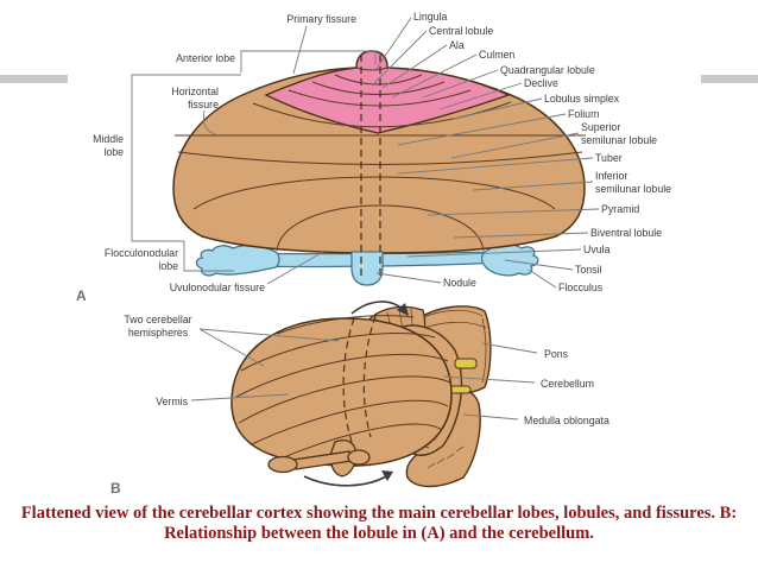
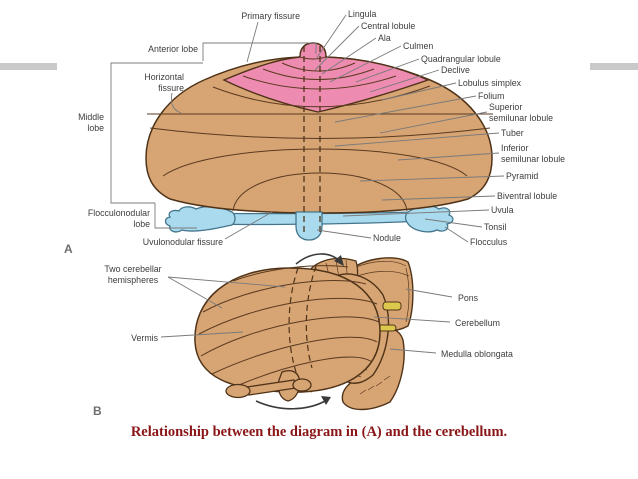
  Primary fissure
  Anterior lobe
  Horizontal
  fissure
  Middle
  lobe
  Flocculonodular
  lobe
  Uvulonodular fissure
  Lingula
  Central lobule
  Ala
  Culmen
  Quadrangular lobule
  Declive
  Lobulus simplex
  Folium
  Superior
  semilunar lobule
  Tuber
  Inferior
  semilunar lobule
  Pyramid
  Biventral lobule
  Uvula
  Tonsil
  Flocculus
  Nodule
  A
  Two cerebellar
  hemispheres
  Vermis
  Pons
  Cerebellum
  Medulla oblongata
  B
- Flattened view of the cerebellar cortex showing the main cerebellar lobes, lobules, and fissures. B:
- Relationship between the lobule in (A) and the cerebellum.
+ Relationship between the diagram in (A) and the cerebellum.
